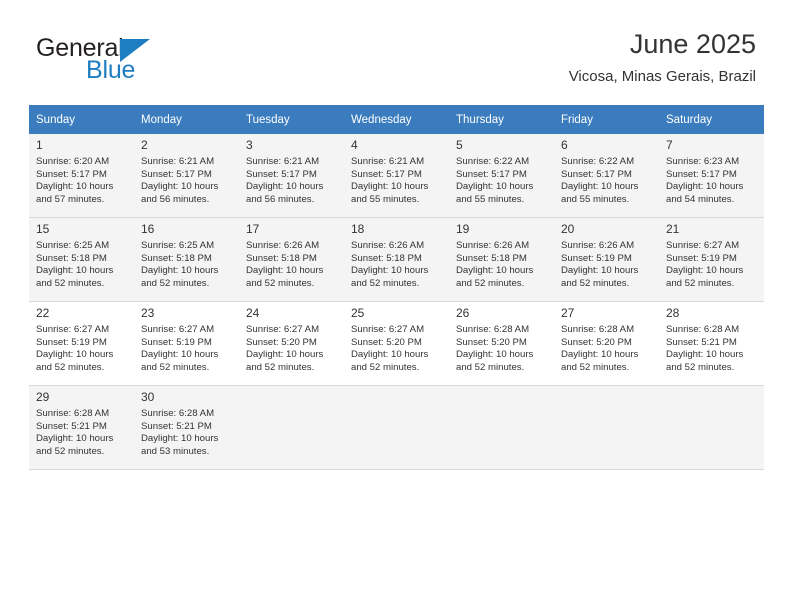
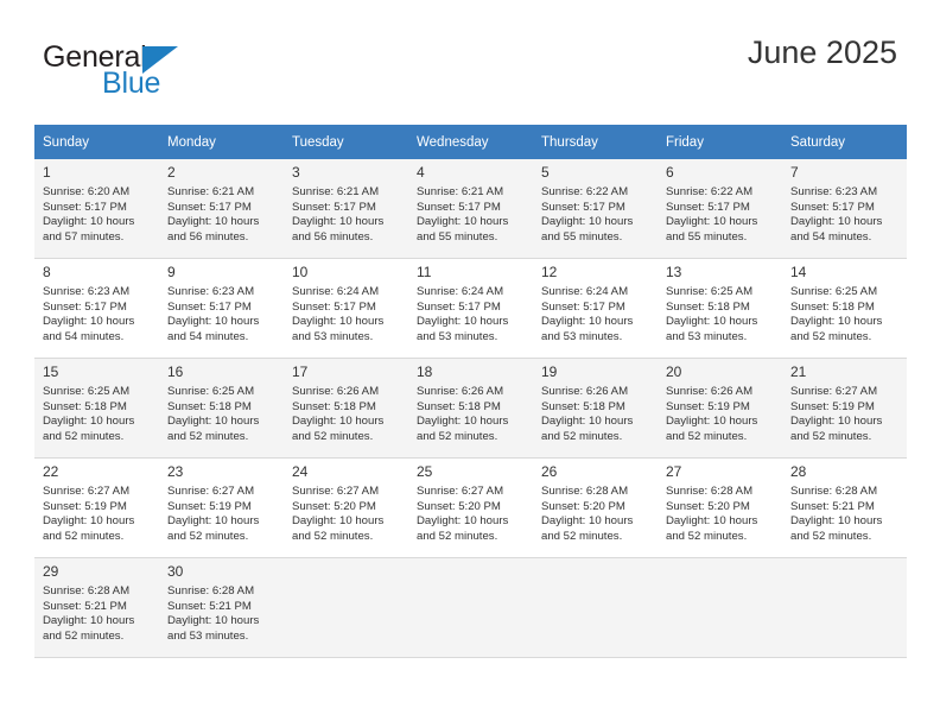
  General
  Blue
  June 2025
- Vicosa, Minas Gerais, Brazil
  Sunday	Monday	Tuesday	Wednesday	Thursday	Friday	Saturday
  1Sunrise: 6:20 AMSunset: 5:17 PMDaylight: 10 hoursand 57 minutes.	2Sunrise: 6:21 AMSunset: 5:17 PMDaylight: 10 hoursand 56 minutes.	3Sunrise: 6:21 AMSunset: 5:17 PMDaylight: 10 hoursand 56 minutes.	4Sunrise: 6:21 AMSunset: 5:17 PMDaylight: 10 hoursand 55 minutes.	5Sunrise: 6:22 AMSunset: 5:17 PMDaylight: 10 hoursand 55 minutes.	6Sunrise: 6:22 AMSunset: 5:17 PMDaylight: 10 hoursand 55 minutes.	7Sunrise: 6:23 AMSunset: 5:17 PMDaylight: 10 hoursand 54 minutes.
+ 8Sunrise: 6:23 AMSunset: 5:17 PMDaylight: 10 hoursand 54 minutes.	9Sunrise: 6:23 AMSunset: 5:17 PMDaylight: 10 hoursand 54 minutes.	10Sunrise: 6:24 AMSunset: 5:17 PMDaylight: 10 hoursand 53 minutes.	11Sunrise: 6:24 AMSunset: 5:17 PMDaylight: 10 hoursand 53 minutes.	12Sunrise: 6:24 AMSunset: 5:17 PMDaylight: 10 hoursand 53 minutes.	13Sunrise: 6:25 AMSunset: 5:18 PMDaylight: 10 hoursand 53 minutes.	14Sunrise: 6:25 AMSunset: 5:18 PMDaylight: 10 hoursand 52 minutes.
  15Sunrise: 6:25 AMSunset: 5:18 PMDaylight: 10 hoursand 52 minutes.	16Sunrise: 6:25 AMSunset: 5:18 PMDaylight: 10 hoursand 52 minutes.	17Sunrise: 6:26 AMSunset: 5:18 PMDaylight: 10 hoursand 52 minutes.	18Sunrise: 6:26 AMSunset: 5:18 PMDaylight: 10 hoursand 52 minutes.	19Sunrise: 6:26 AMSunset: 5:18 PMDaylight: 10 hoursand 52 minutes.	20Sunrise: 6:26 AMSunset: 5:19 PMDaylight: 10 hoursand 52 minutes.	21Sunrise: 6:27 AMSunset: 5:19 PMDaylight: 10 hoursand 52 minutes.
  22Sunrise: 6:27 AMSunset: 5:19 PMDaylight: 10 hoursand 52 minutes.	23Sunrise: 6:27 AMSunset: 5:19 PMDaylight: 10 hoursand 52 minutes.	24Sunrise: 6:27 AMSunset: 5:20 PMDaylight: 10 hoursand 52 minutes.	25Sunrise: 6:27 AMSunset: 5:20 PMDaylight: 10 hoursand 52 minutes.	26Sunrise: 6:28 AMSunset: 5:20 PMDaylight: 10 hoursand 52 minutes.	27Sunrise: 6:28 AMSunset: 5:20 PMDaylight: 10 hoursand 52 minutes.	28Sunrise: 6:28 AMSunset: 5:21 PMDaylight: 10 hoursand 52 minutes.
  29Sunrise: 6:28 AMSunset: 5:21 PMDaylight: 10 hoursand 52 minutes.	30Sunrise: 6:28 AMSunset: 5:21 PMDaylight: 10 hoursand 53 minutes.
